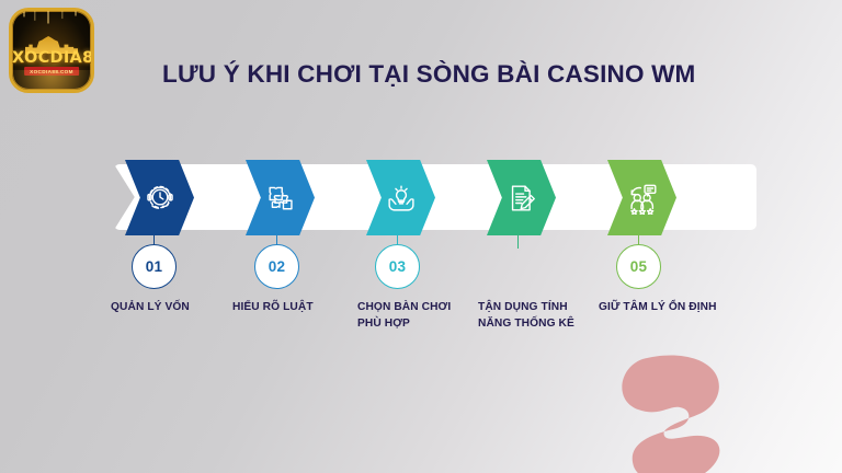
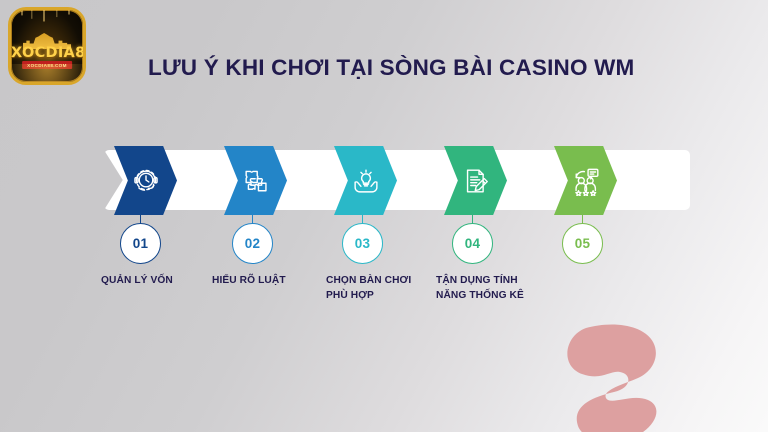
  XOCDIA8
  LƯU Ý KHI CHƠI TẠI SÒNG BÀI CASINO WM
  01
  QUẢN LÝ VỐN
  02
  HIỂU RÕ LUẬT
  03
  CHỌN BÀN CHƠI PHÙ HỢP
+ 04
  TẬN DỤNG TÍNH NĂNG THỐNG KÊ
  05
- GIỮ TÂM LÝ ỔN ĐỊNH
